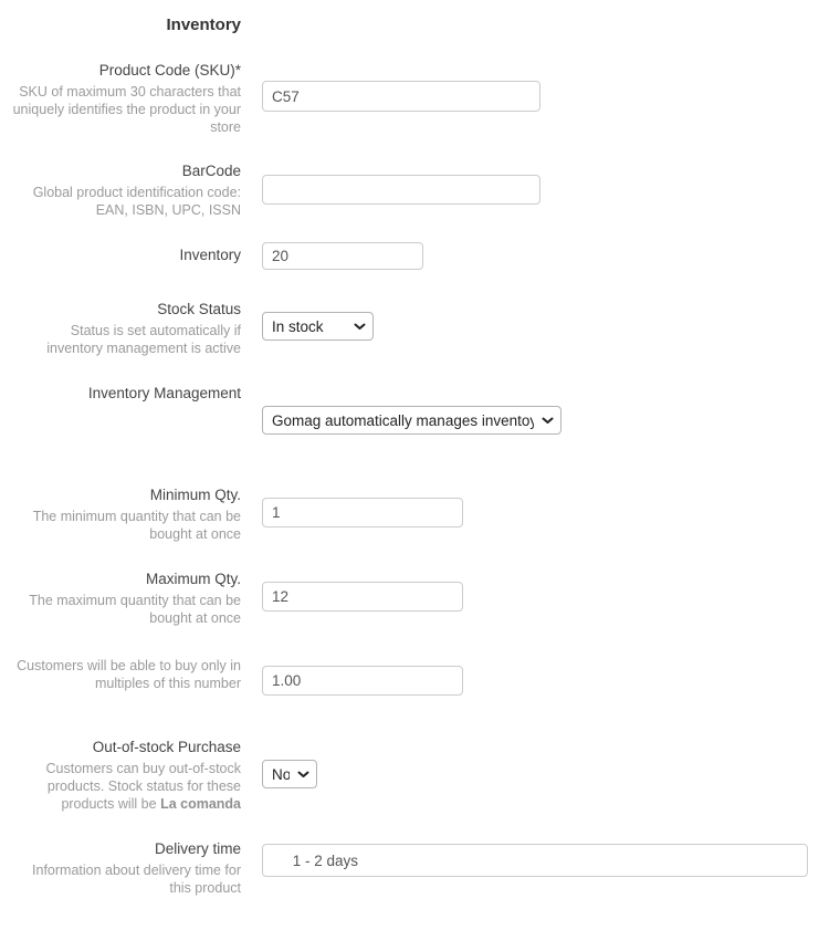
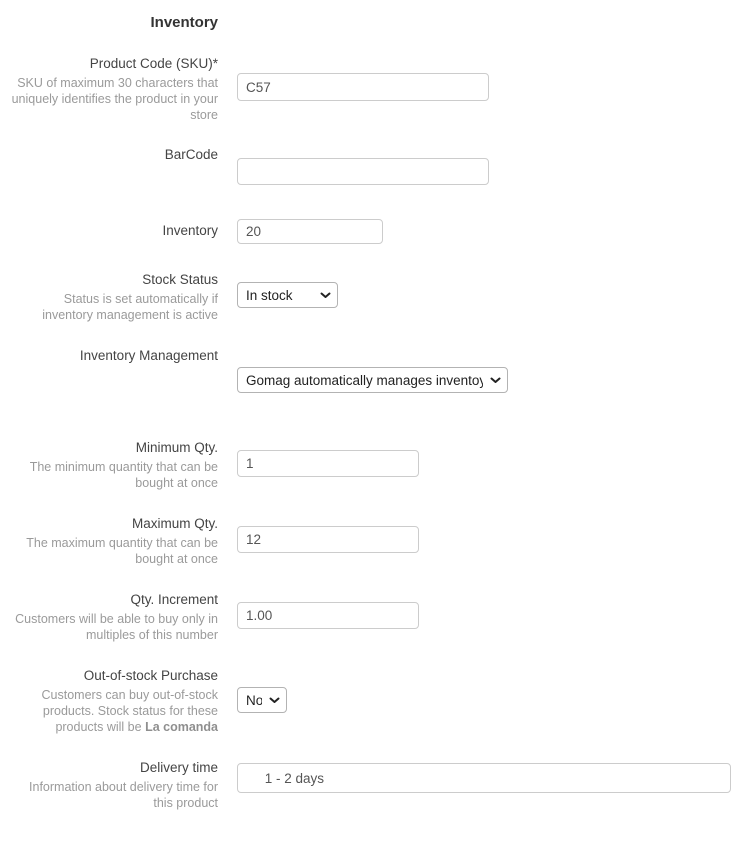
  Inventory
  Product Code (SKU)*
  SKU of maximum 30 characters that
  uniquely identifies the product in your
  store
  C57
  BarCode
- Global product identification code:
- EAN, ISBN, UPC, ISSN
  Inventory
  20
  Stock Status
  Status is set automatically if
  inventory management is active
  In stock
  Inventory Management
  Gomag automatically manages inventoy
  Minimum Qty.
  The minimum quantity that can be
  bought at once
  1
  Maximum Qty.
  The maximum quantity that can be
  bought at once
  12
+ Qty. Increment
  Customers will be able to buy only in
  multiples of this number
  1.00
  Out-of-stock Purchase
  Customers can buy out-of-stock
  products. Stock status for these
  products will be La comanda
  No
  Delivery time
  Information about delivery time for
  this product
  1 - 2 days
